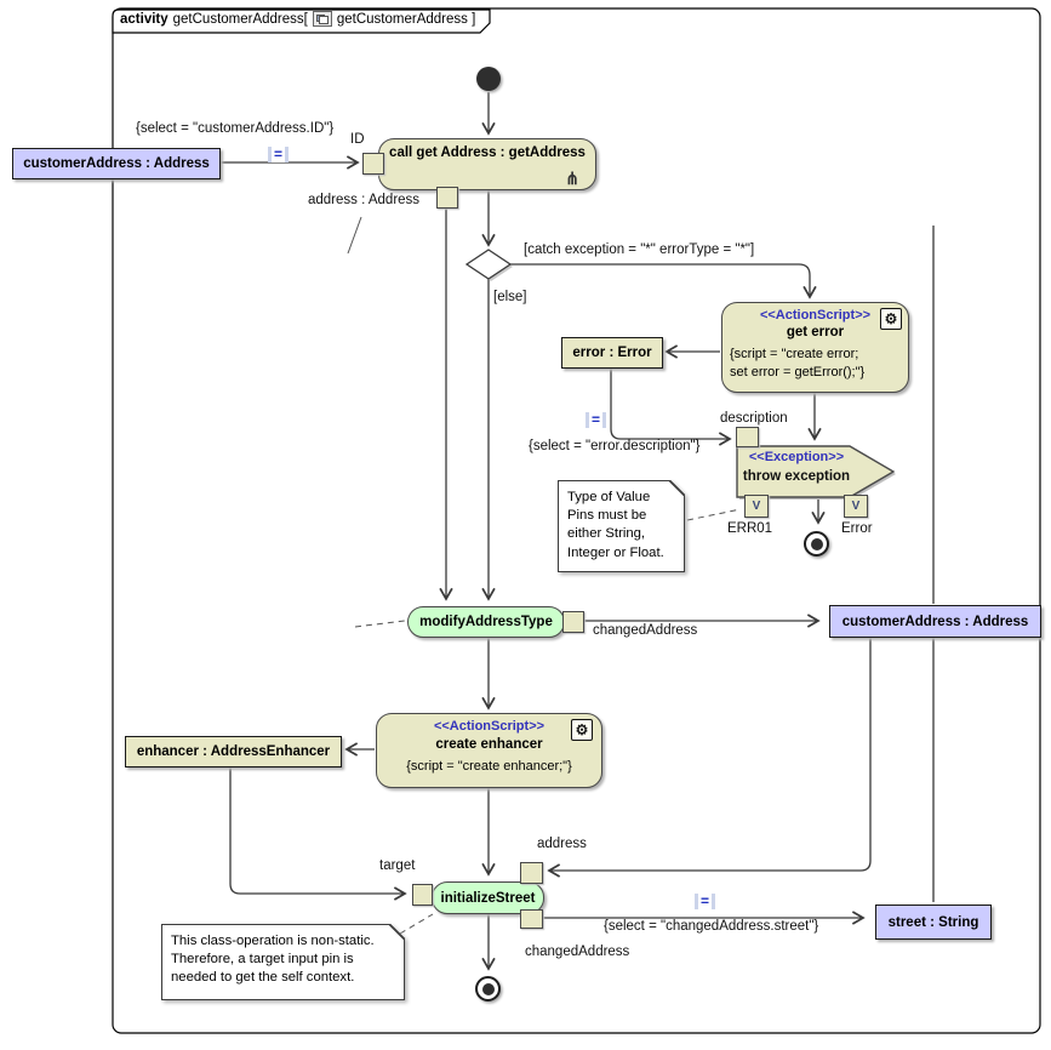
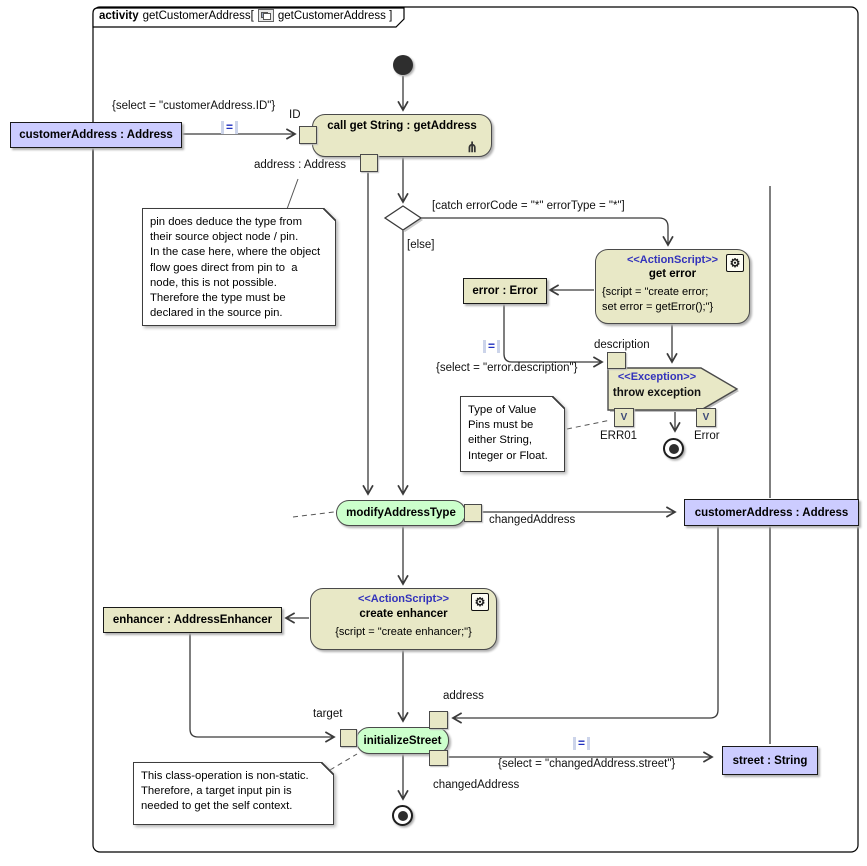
  activity
  getCustomerAddress[
  getCustomerAddress ]
- call get Address : getAddress
+ call get String : getAddress
  ⋔
  ID
  address : Address
  customerAddress : Address
  {select = "customerAddress.ID"}
  =
- [catch exception = "*" errorType = "*"]
+ [catch errorCode = "*" errorType = "*"]
  [else]
  <<ActionScript>>
  get error
  {script = "create error;
  set error = getError();"}
  ⚙
  error : Error
  =
  {select = "error.description"}
  description
  <<Exception>>
  throw exception
  V
  V
  ERR01
  Error
  modifyAddressType
  changedAddress
  customerAddress : Address
  <<ActionScript>>
  create enhancer
  {script = "create enhancer;"}
  ⚙
  enhancer : AddressEnhancer
  initializeStreet
  target
  address
  =
  {select = "changedAddress.street"}
  changedAddress
  street : String
+ pin does deduce the type from
+ their source object node / pin.
+ In the case here, where the object
+ flow goes direct from pin to a
+ node, this is not possible.
+ Therefore the type must be
+ declared in the source pin.
  Type of Value
  Pins must be
  either String,
  Integer or Float.
  This class-operation is non-static.
  Therefore, a target input pin is
  needed to get the self context.
